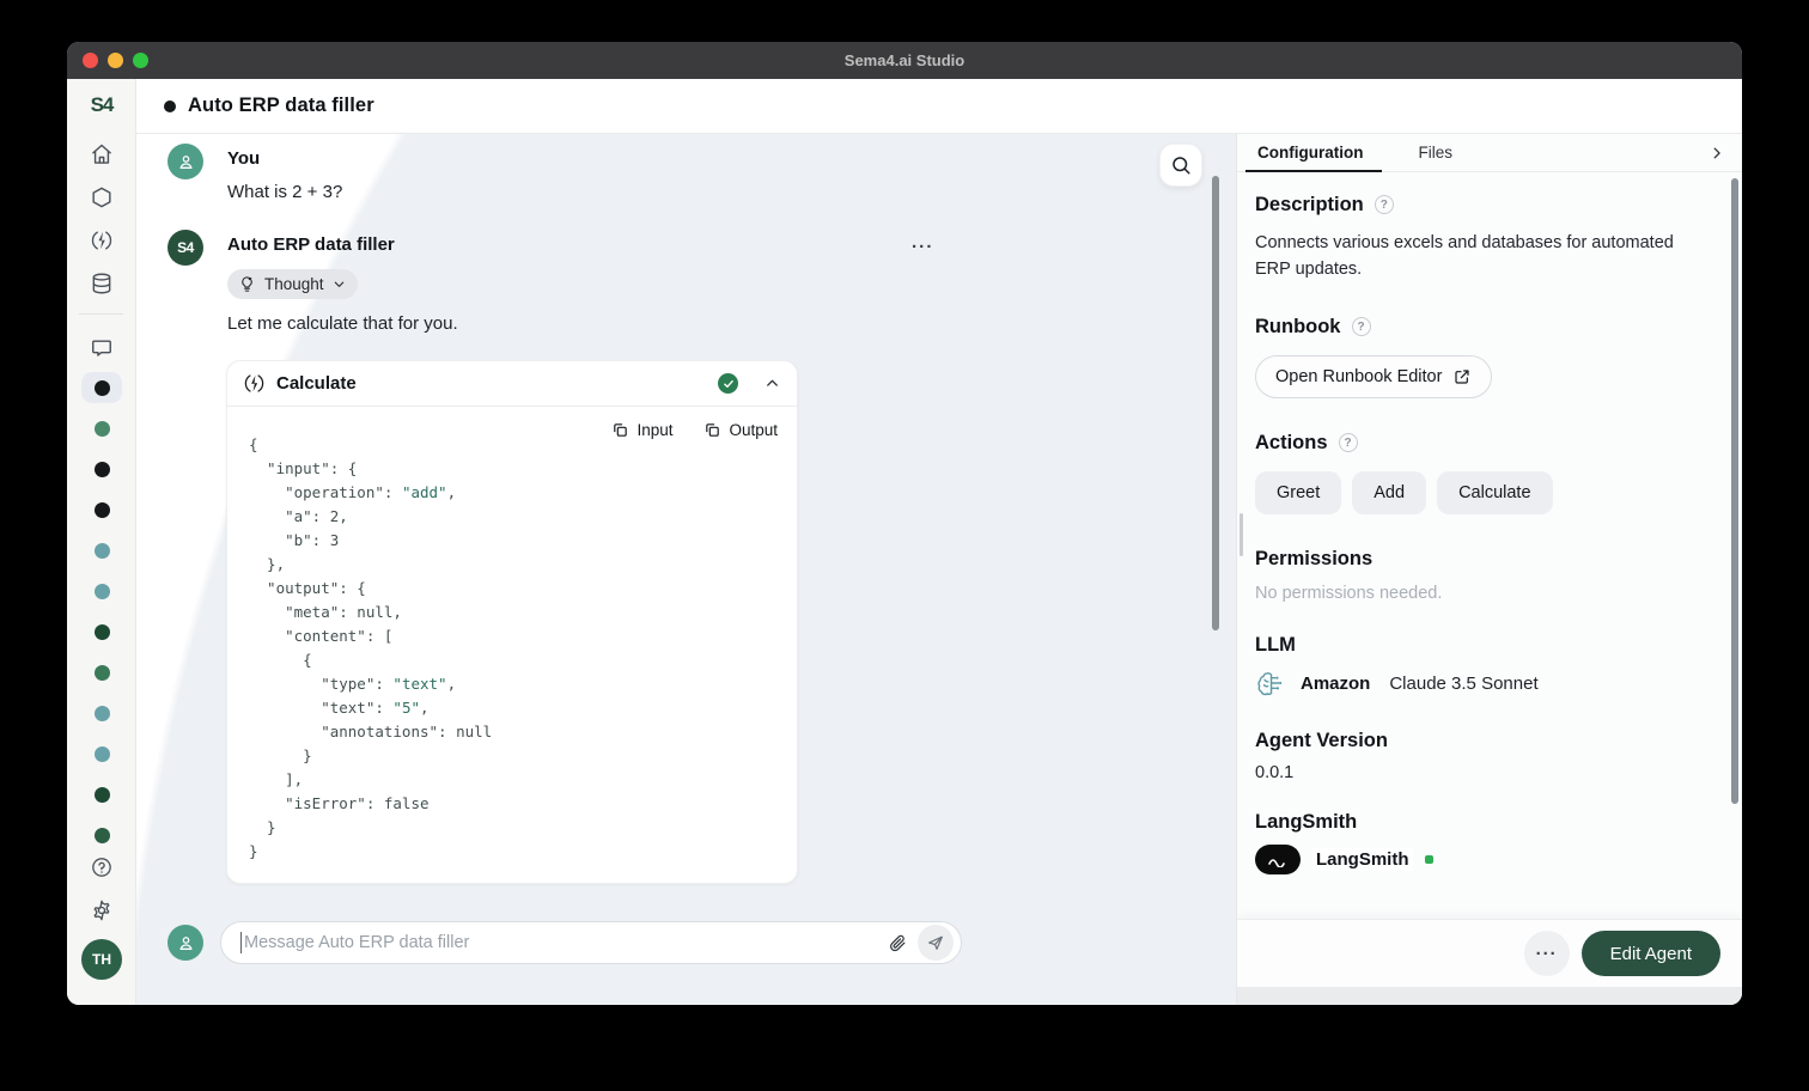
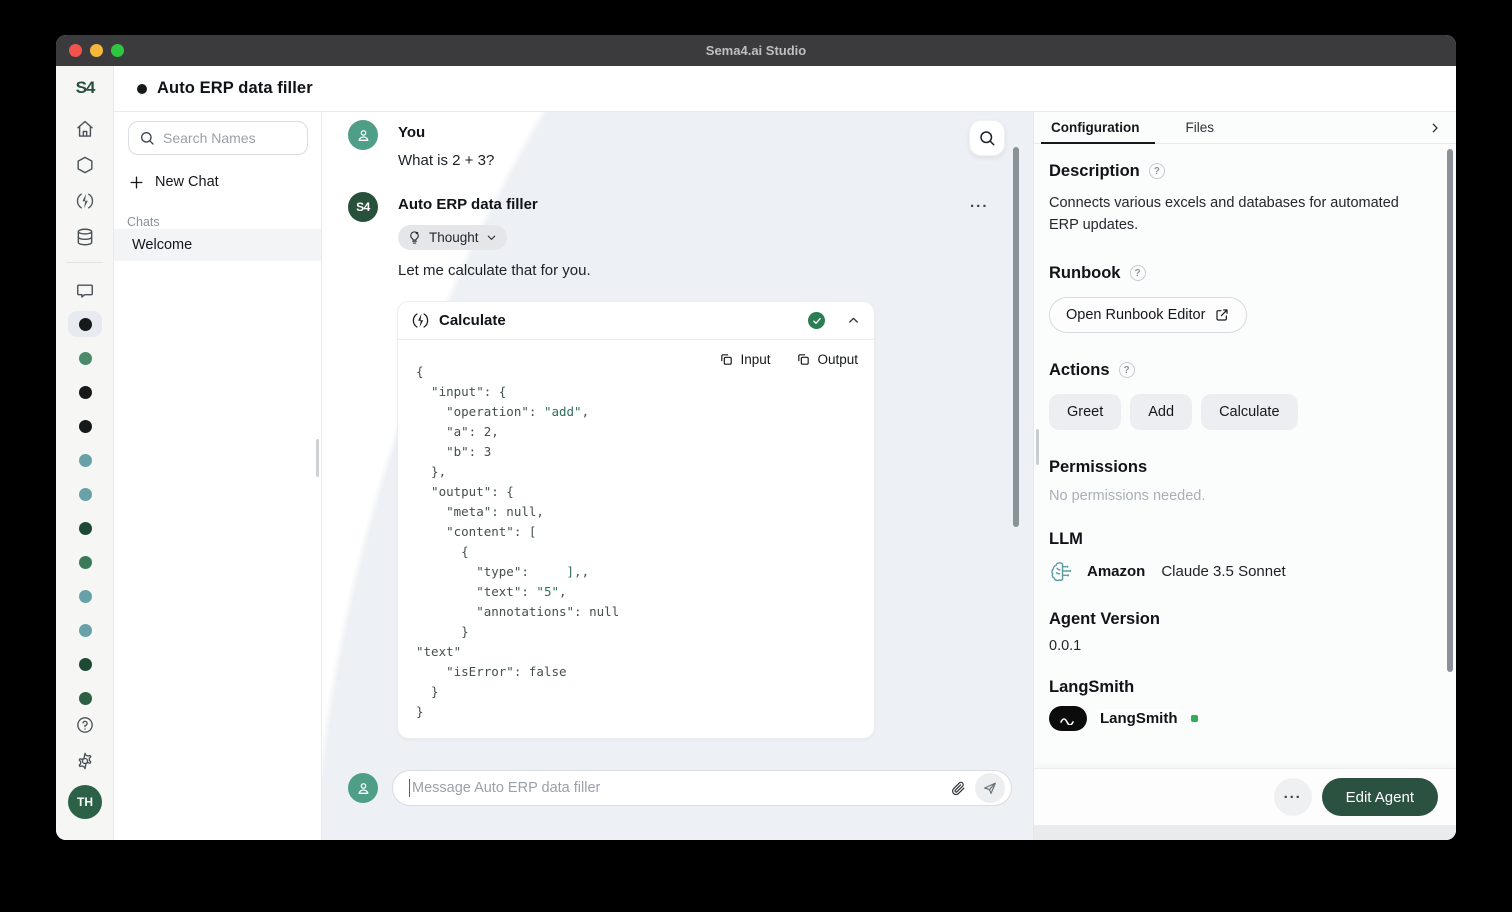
  Sema4.ai Studio
  S4
  TH
  Auto ERP data filler
+ Search Names
+ New Chat
+ Chats
+ Welcome
  You
  What is 2 + 3?
  S4
  Auto ERP data filler
  ...
  Thought
  Let me calculate that for you.
  Calculate
  Input
  Output
  {
  "input": {
  "operation": "add",
  "a": 2,
  "b": 3
  },
  "output": {
  "meta": null,
  "content": [
  {
- "type": "text",
+ "type": ],,
  "text": "5",
  "annotations": null
  }
- ],
+ "text"
  "isError": false
  }
  }
  Message Auto ERP data filler
  Configuration
  Files
  Description
  ?
  Connects various excels and databases for automated ERP updates.
  Runbook
  ?
  Open Runbook Editor
  Actions
  ?
  Greet
  Add
  Calculate
  Permissions
  No permissions needed.
  LLM
  Amazon
  Claude 3.5 Sonnet
  Agent Version
  0.0.1
  LangSmith
  LangSmith
  ···
  Edit Agent
